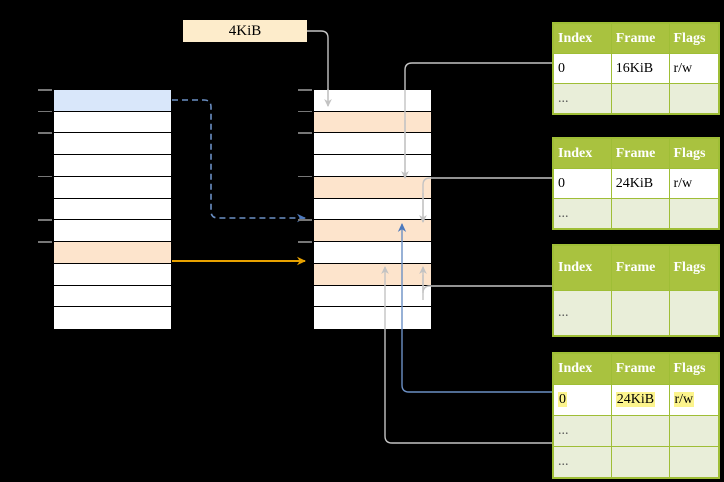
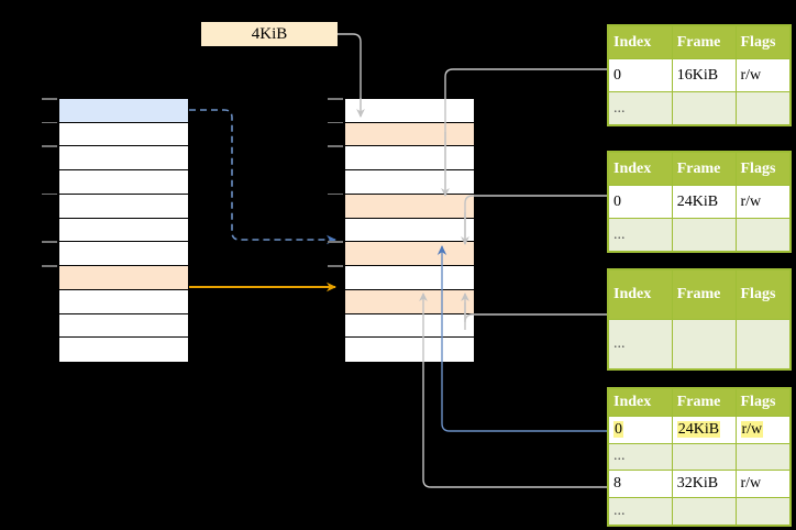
  4KiB
  Index	Frame	Flags
  0	16KiB	r/w
  ...
  Index	Frame	Flags
  0	24KiB	r/w
  ...
  Index	Frame	Flags
  ...
  Index	Frame	Flags
  0	24KiB	r/w
  ...
+ 8	32KiB	r/w
  ...
